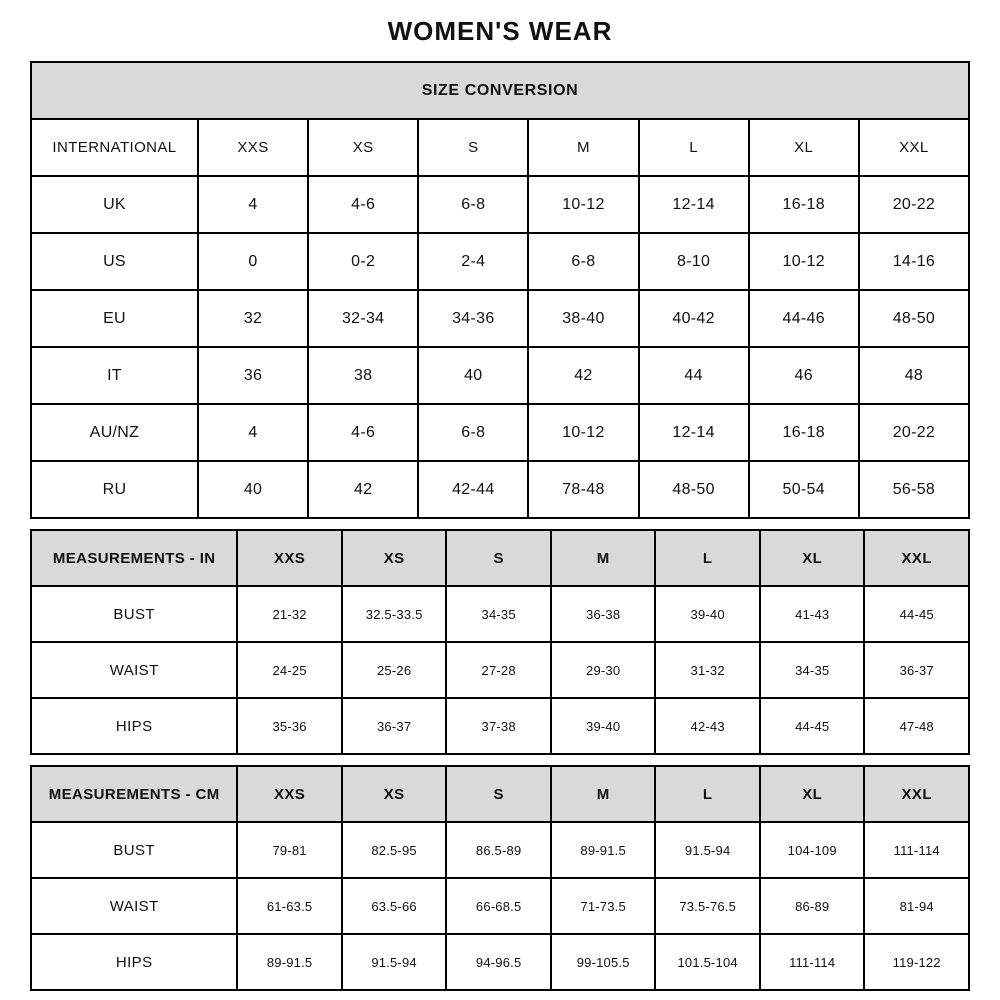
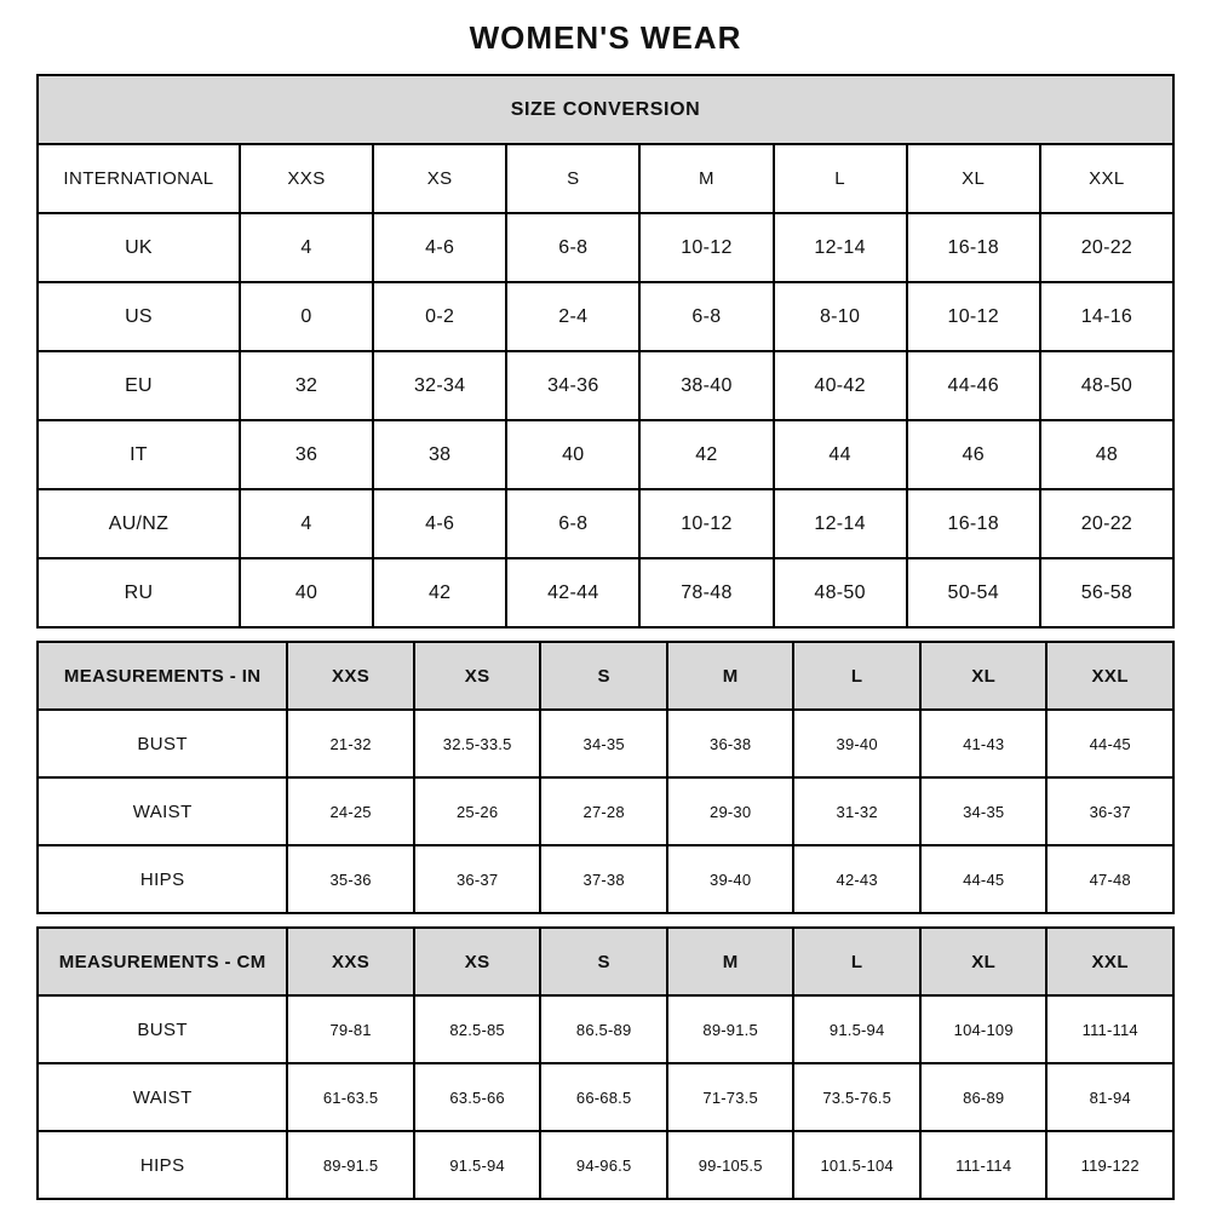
  WOMEN'S WEAR
  SIZE CONVERSION
  INTERNATIONAL	XXS	XS	S	M	L	XL	XXL
  UK	4	4-6	6-8	10-12	12-14	16-18	20-22
  US	0	0-2	2-4	6-8	8-10	10-12	14-16
  EU	32	32-34	34-36	38-40	40-42	44-46	48-50
  IT	36	38	40	42	44	46	48
  AU/NZ	4	4-6	6-8	10-12	12-14	16-18	20-22
  RU	40	42	42-44	78-48	48-50	50-54	56-58
  MEASUREMENTS - IN	XXS	XS	S	M	L	XL	XXL
  BUST	21-32	32.5-33.5	34-35	36-38	39-40	41-43	44-45
  WAIST	24-25	25-26	27-28	29-30	31-32	34-35	36-37
  HIPS	35-36	36-37	37-38	39-40	42-43	44-45	47-48
  MEASUREMENTS - CM	XXS	XS	S	M	L	XL	XXL
- BUST	79-81	82.5-95	86.5-89	89-91.5	91.5-94	104-109	111-114
+ BUST	79-81	82.5-85	86.5-89	89-91.5	91.5-94	104-109	111-114
  WAIST	61-63.5	63.5-66	66-68.5	71-73.5	73.5-76.5	86-89	81-94
  HIPS	89-91.5	91.5-94	94-96.5	99-105.5	101.5-104	111-114	119-122
